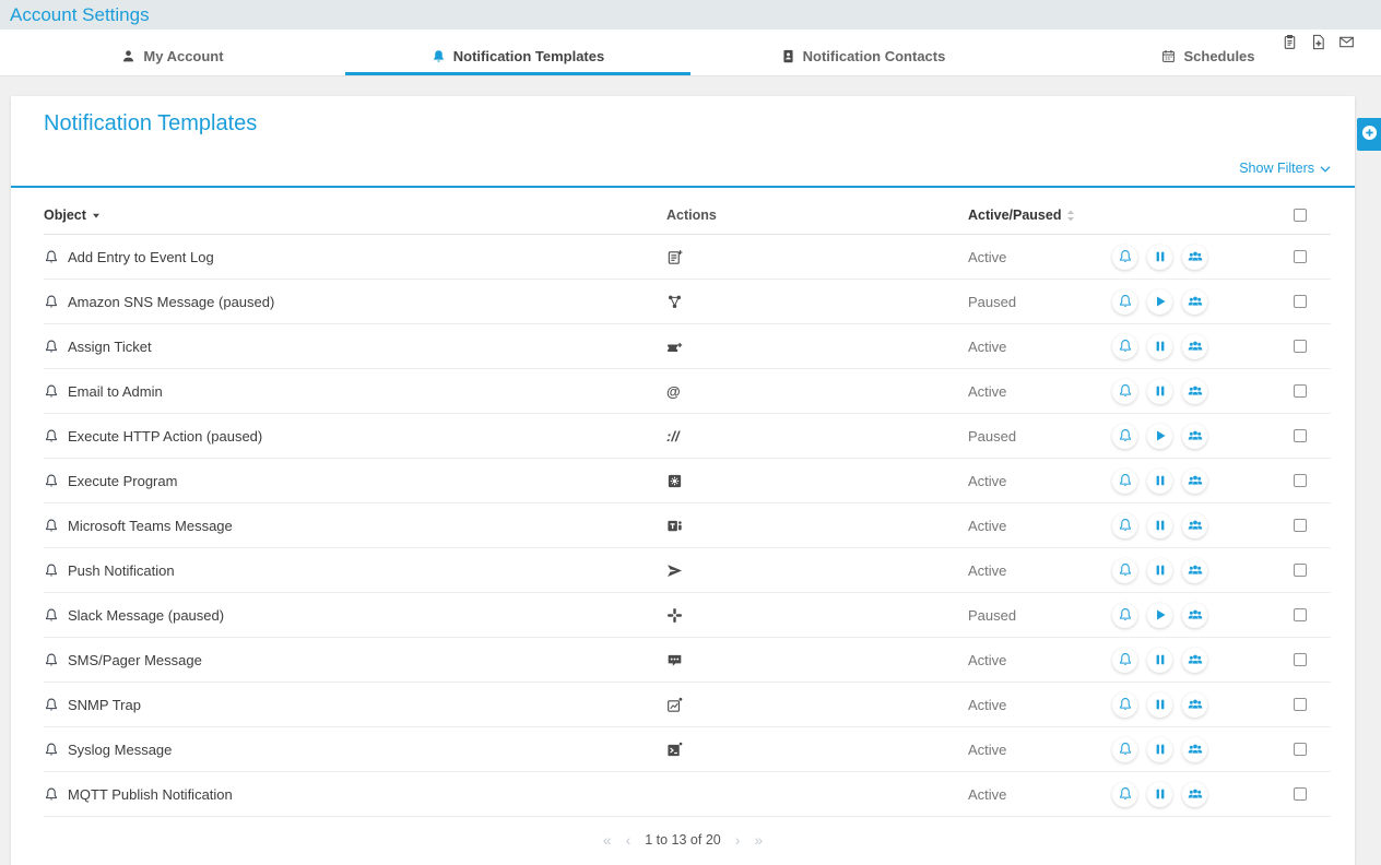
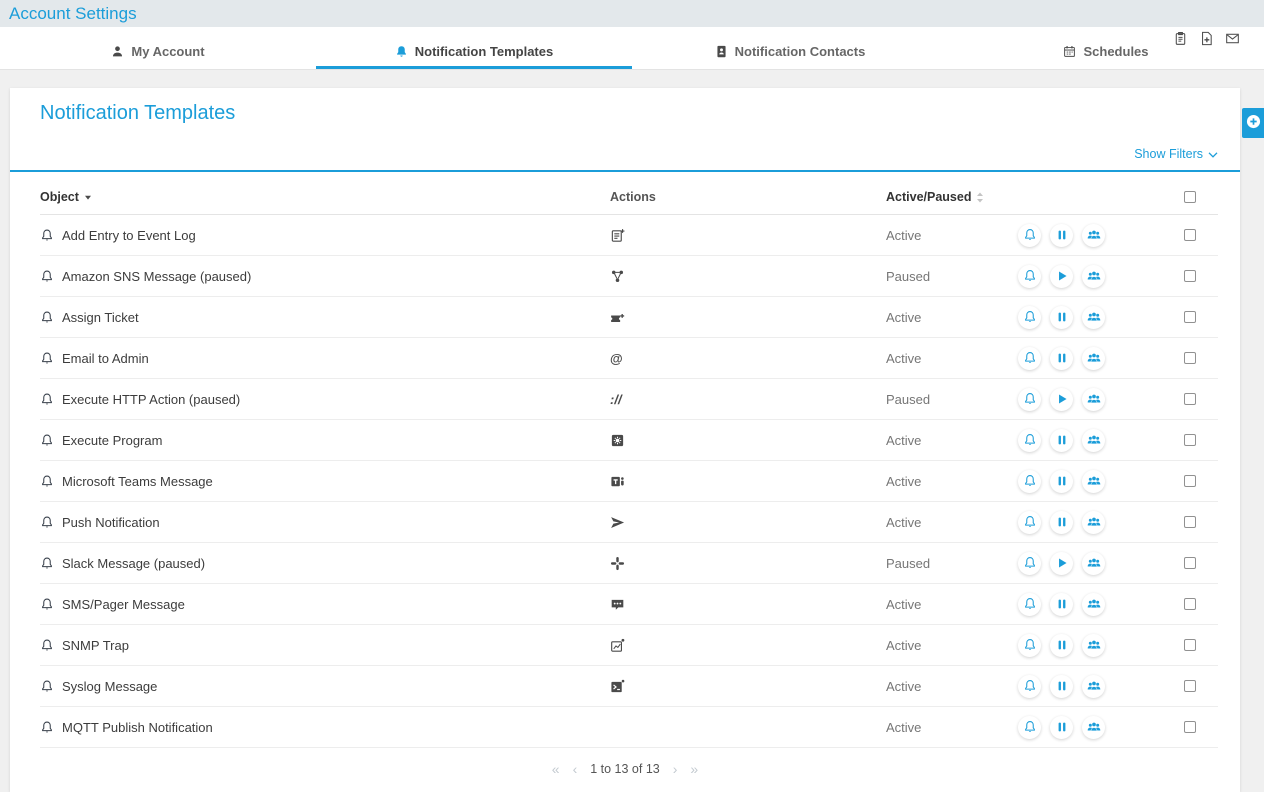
  Account Settings
  My Account
  Notification Templates
  Notification Contacts
  Schedules
  Notification Templates
  Show Filters
  Object
  Actions
  Active/Paused
  Add Entry to Event Log
  Active
  Amazon SNS Message (paused)
  Paused
  Assign Ticket
  Active
  Email to Admin
  @
  Active
  Execute HTTP Action (paused)
  ://
  Paused
  Execute Program
  Active
  Microsoft Teams Message
  Active
  Push Notification
  Active
  Slack Message (paused)
  Paused
  SMS/Pager Message
  Active
  SNMP Trap
  Active
  Syslog Message
  Active
  MQTT Publish Notification
  Active
  «
  ‹
- 1 to 13 of 20
+ 1 to 13 of 13
  ›
  »
